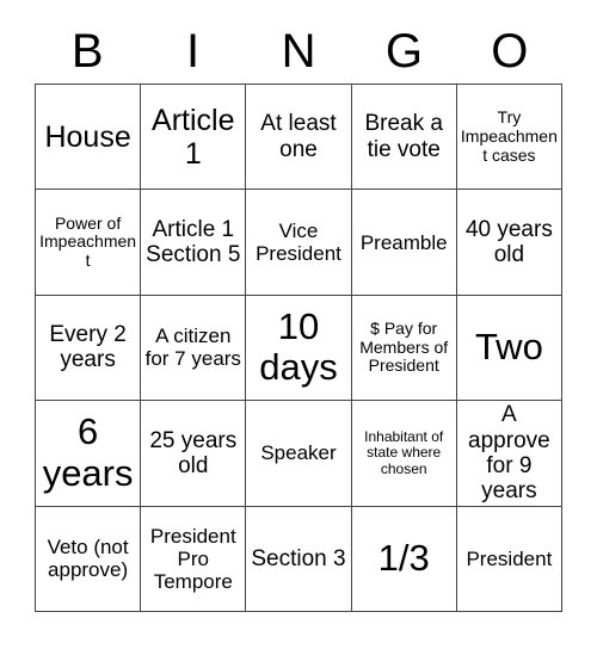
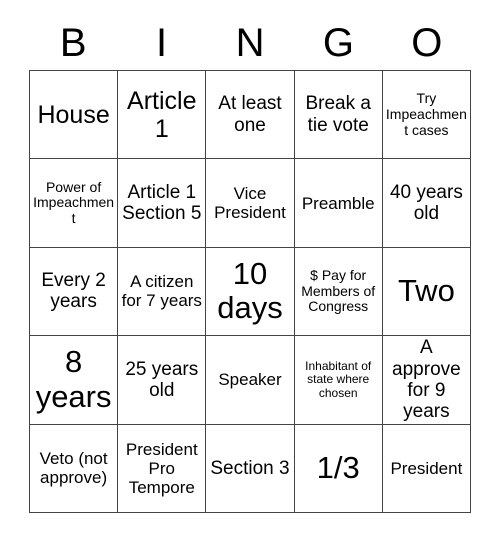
  B
  I
  N
  G
  O
  House
  Article 1
  At least one
  Break a tie vote
  Try Impeachment cases
  Power of Impeachment
  Article 1 Section 5
  Vice President
  Preamble
  40 years old
  Every 2 years
  A citizen for 7 years
  10 days
- $ Pay for Members of President
+ $ Pay for Members of Congress
  Two
- 6 years
+ 8 years
  25 years old
  Speaker
  Inhabitant of state where chosen
  A approve for 9 years
  Veto (not approve)
  President Pro Tempore
  Section 3
  1/3
  President
